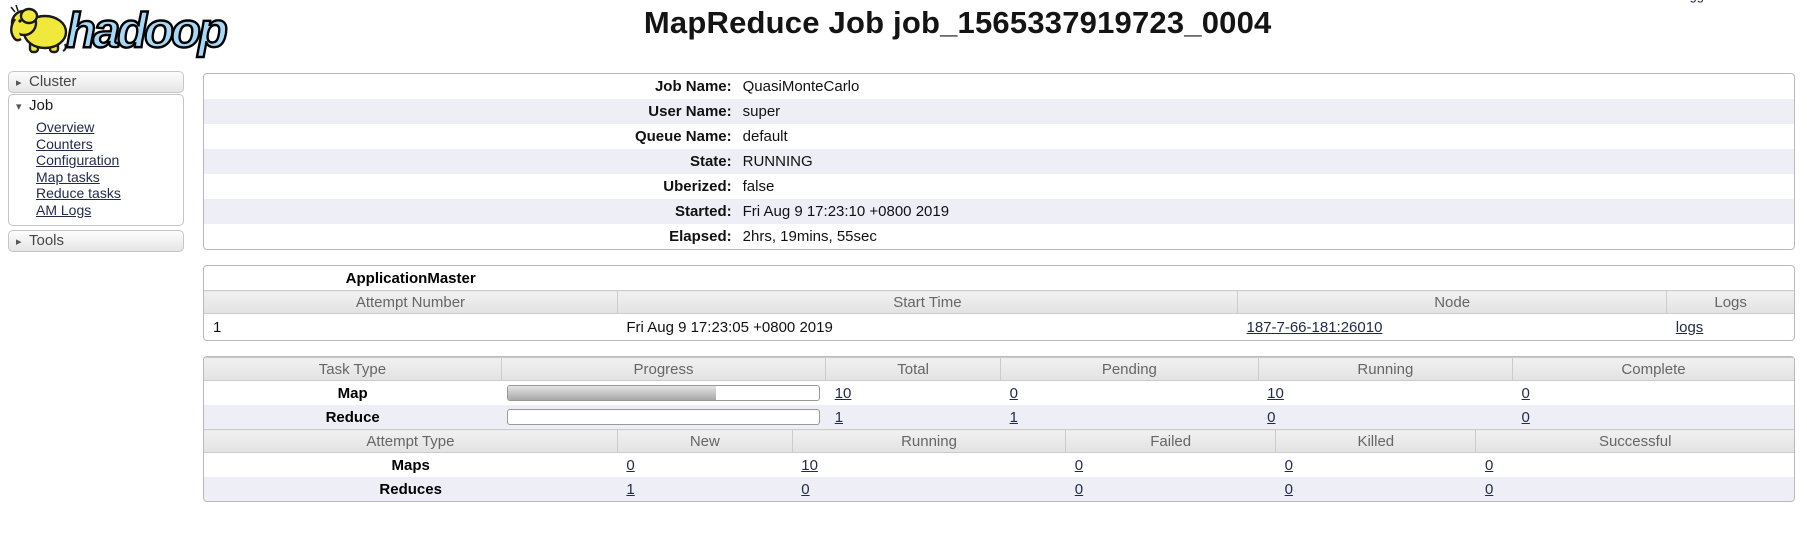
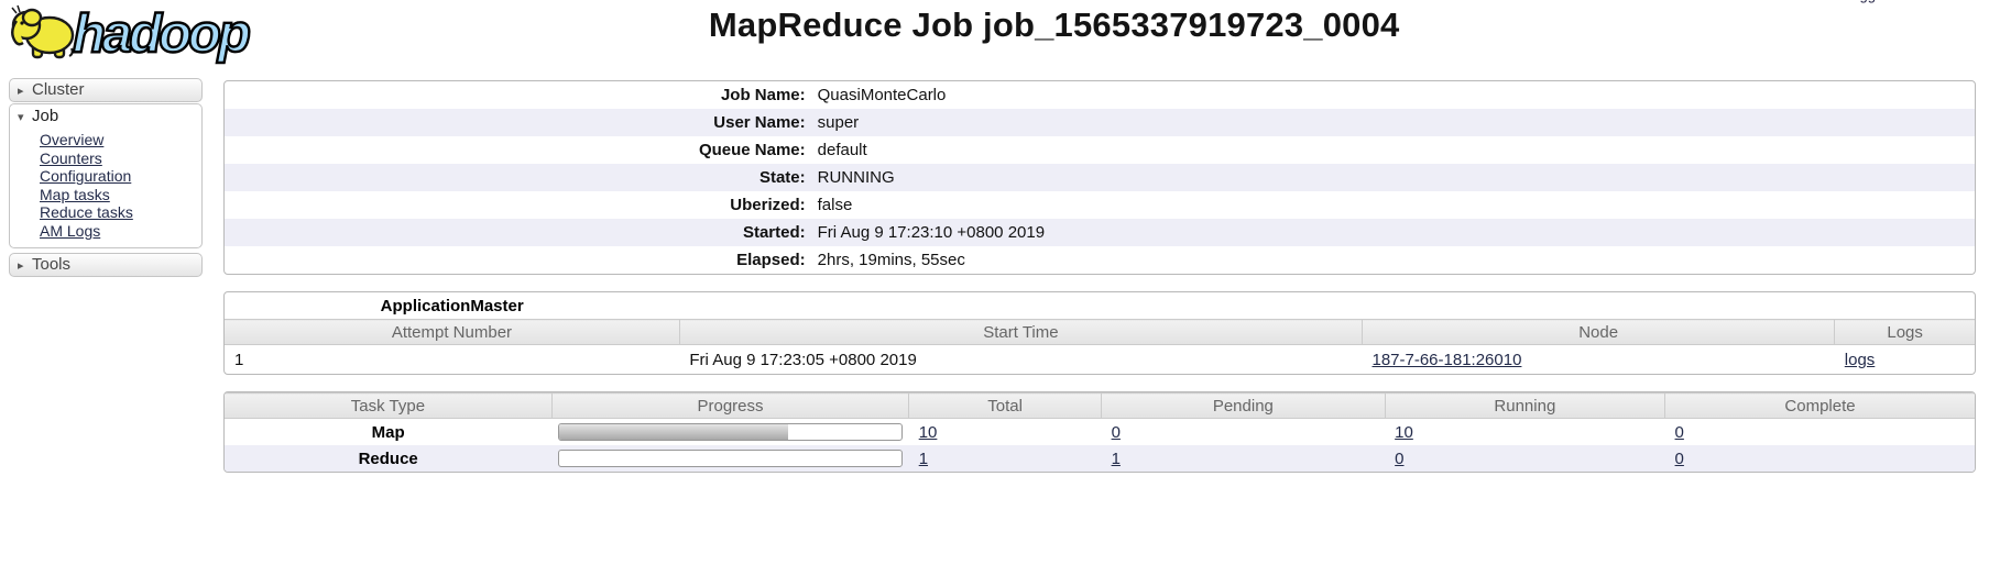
  hadoop
  MapReduce Job job_1565337919723_0004
  ▸ Cluster
  ▾ Job
  Overview
  Counters
  Configuration
  Map tasks
  Reduce tasks
  AM Logs
  ▸ Tools
  Job Name:
  QuasiMonteCarlo
  User Name:
  super
  Queue Name:
  default
  State:
  RUNNING
  Uberized:
  false
  Started:
  Fri Aug 9 17:23:10 +0800 2019
  Elapsed:
  2hrs, 19mins, 55sec
  ApplicationMaster
  Attempt Number	Start Time	Node	Logs
  1	Fri Aug 9 17:23:05 +0800 2019	187-7-66-181:26010	logs
  Task Type	Progress	Total	Pending	Running	Complete
  Map		10	0	10	0
  Reduce		1	1	0	0
- Attempt Type	New	Running	Failed	Killed	Successful
- Maps	0	10	0	0	0
- Reduces	1	0	0	0	0
